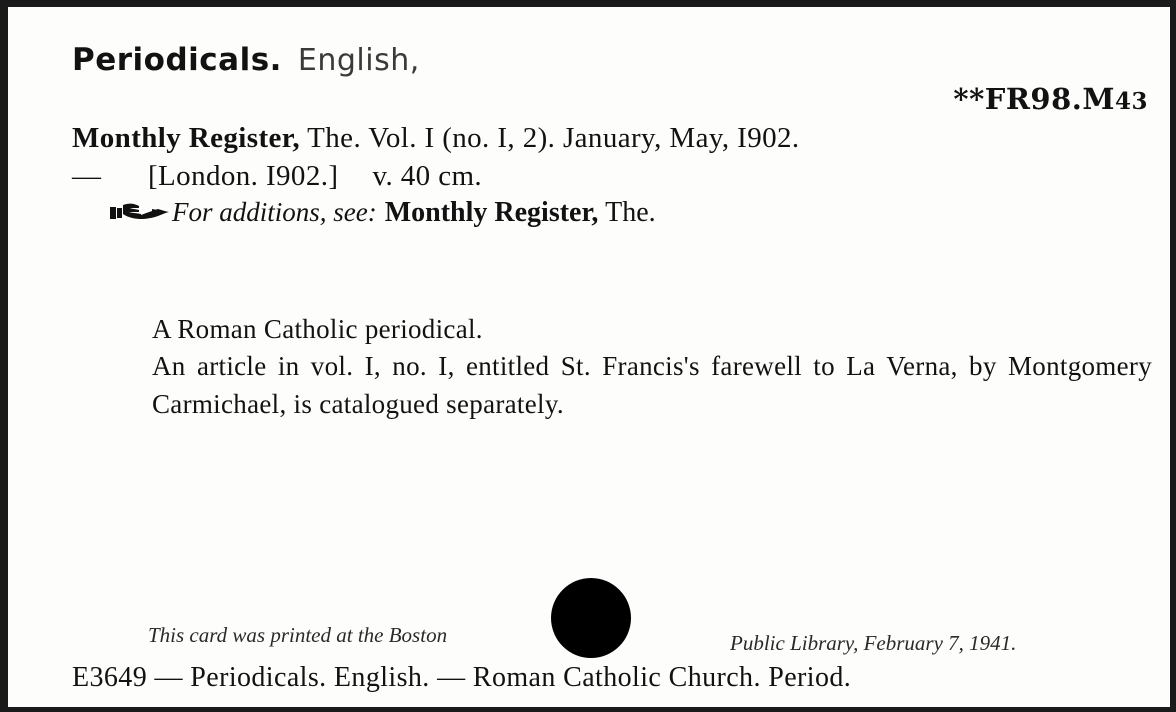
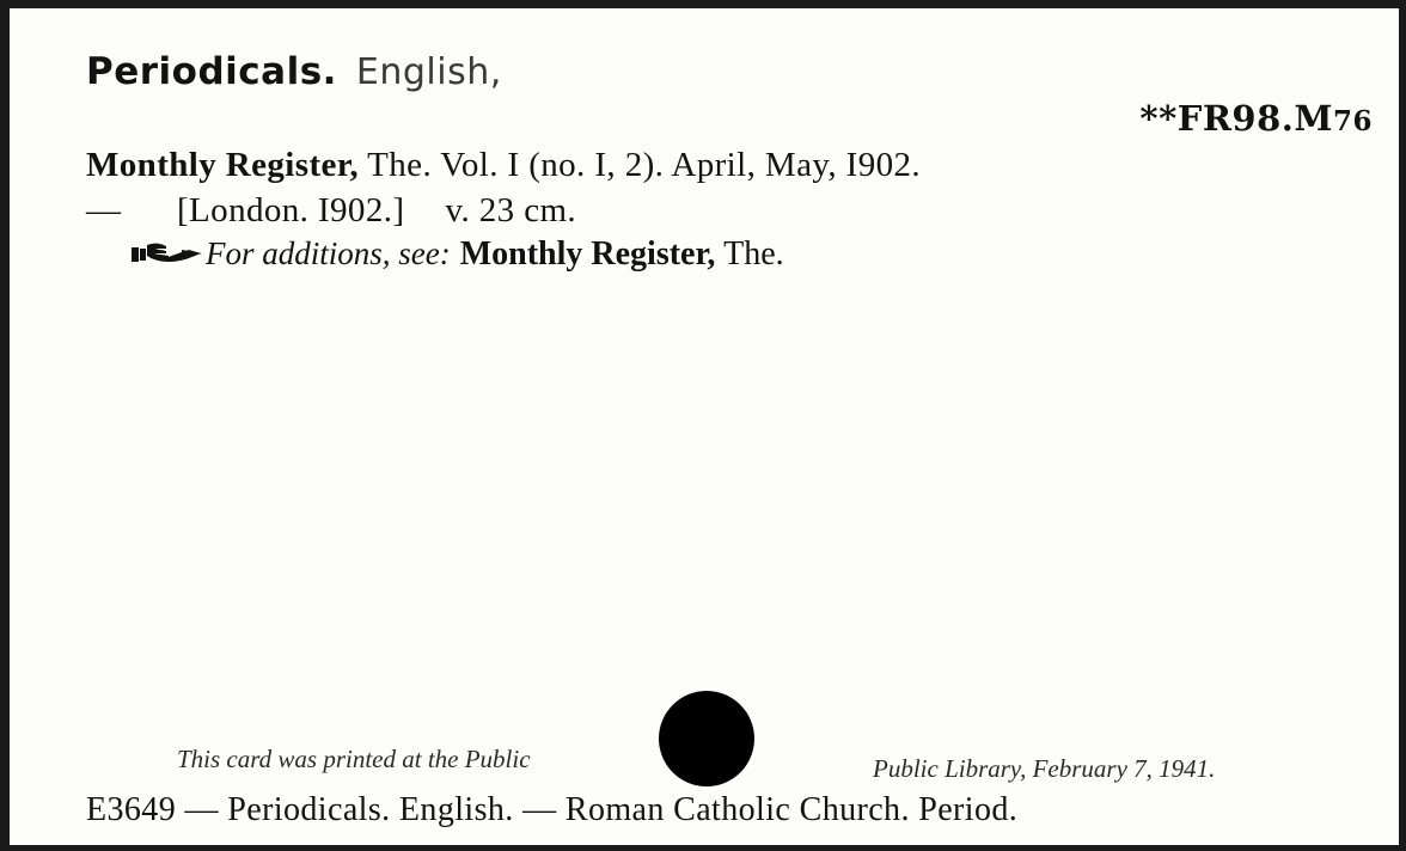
  Periodicals. English,
- **FR98.M43
+ **FR98.M76
- Monthly Register, The. Vol. I (no. I, 2). January, May, I902.
+ Monthly Register, The. Vol. I (no. I, 2). April, May, I902.
- — [London. I902.] v. 40 cm.
+ — [London. I902.] v. 23 cm.
  For additions, see: Monthly Register, The.
- A Roman Catholic periodical.
- An article in vol. I, no. I, entitled St. Francis's farewell to La Verna, by Montgomery Carmichael, is catalogued separately.
- This card was printed at the Boston
+ This card was printed at the Public
  Public Library, February 7, 1941.
  E3649 — Periodicals. English. — Roman Catholic Church. Period.
